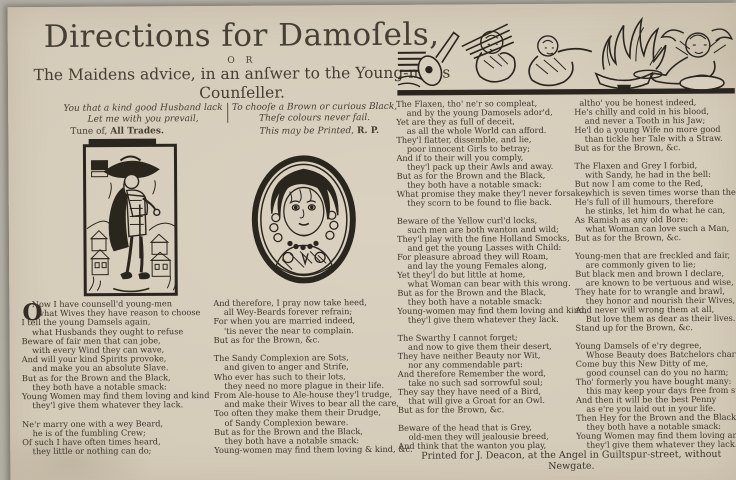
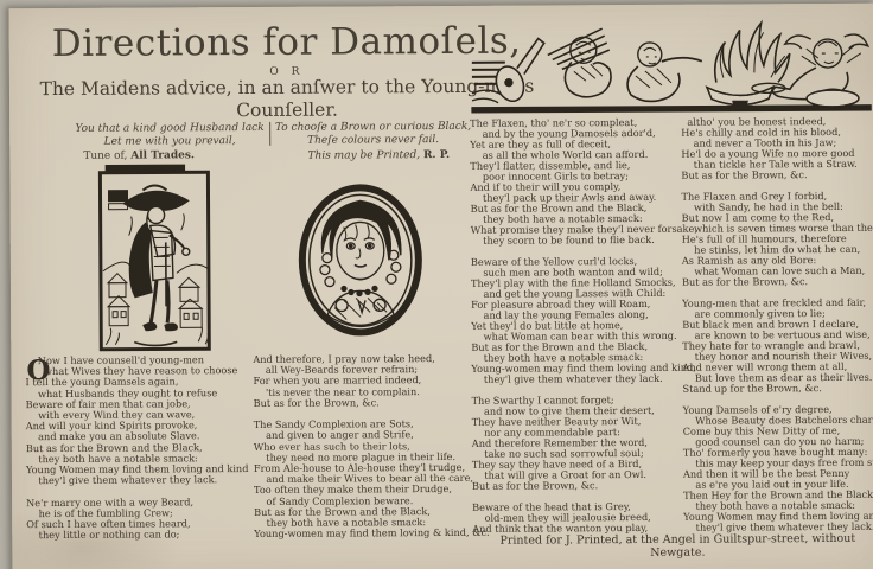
  Directions for Damoſels,
  O R
  The Maidens advice, in an anſwer to the Young-ms
  Counſeller.
  You that a kind good Husband lack
  Let me with you prevail,
  To chooſe a Brown or curious Black,
  Theſe colours never fail.
  Tune of, All Trades.
  This may be Printed, R. P.
  O
  Now I have counsell'd young-men
  what Wives they have reason to choose
  I tell the young Damsels again,
  what Husbands they ought to refuse
  Beware of fair men that can jobe,
  with every Wind they can wave,
  And will your kind Spirits provoke,
  and make you an absolute Slave.
  But as for the Brown and the Black,
  they both have a notable smack:
  Young Women may find them loving and kind
  they'l give them whatever they lack.
  Ne'r marry one with a wey Beard,
  he is of the fumbling Crew;
  Of such I have often times heard,
  they little or nothing can do;
  And therefore, I pray now take heed,
  all Wey-Beards forever refrain;
  For when you are married indeed,
  'tis never the near to complain.
  But as for the Brown, &c.
  The Sandy Complexion are Sots,
  and given to anger and Strife,
  Who ever has such to their lots,
  they need no more plague in their life.
  From Ale-house to Ale-house they'l trudge,
  and make their Wives to bear all the care,
  Too often they make them their Drudge,
  of Sandy Complexion beware.
  But as for the Brown and the Black,
  they both have a notable smack:
  Young-women may find them loving & kind,
  The Flaxen, tho' ne'r so compleat,
  and by the young Damosels ador'd,
  Yet are they as full of deceit,
  as all the whole World can afford.
  They'l flatter, dissemble, and lie,
  poor innocent Girls to betray;
  And if to their will you comply,
  they'l pack up their Awls and away.
  But as for the Brown and the Black,
  they both have a notable smack:
  What promise they make they'l never forsa
  they scorn to be found to flie back.
  Beware of the Yellow curl'd locks,
  such men are both wanton and wild;
  They'l play with the fine Holland Smocks,
  and get the young Lasses with Child:
  For pleasure abroad they will Roam,
  and lay the young Females along,
  Yet they'l do but little at home,
  what Woman can bear with this wrong.
  But as for the Brown and the Black,
  they both have a notable smack:
  Young-women may find them loving and ki
  they'l give them whatever they lack.
  The Swarthy I cannot forget;
  and now to give them their desert,
  They have neither Beauty nor Wit,
  nor any commendable part:
  And therefore Remember the word,
  take no such sad sorrowful soul;
  They say they have need of a Bird,
  that will give a Groat for an Owl.
  But as for the Brown, &c.
  Beware of the head that is Grey,
  old-men they will jealousie breed,
  And think that the wanton you play,
  altho' you be honest indeed,
  He's chilly and cold in his blood,
  and never a Tooth in his Jaw;
  He'l do a young Wife no more good
  than tickle her Tale with a Straw.
  But as for the Brown, &c.
  The Flaxen and Grey I forbid,
  with Sandy, he had in the bell:
  But now I am come to the Red,
  which is seven times worse than the
  He's full of ill humours, therefore
  he stinks, let him do what he can,
  As Ramish as any old Bore:
  what Woman can love such a Man,
  But as for the Brown, &c.
  Young-men that are freckled and fair,
  are commonly given to lie;
  But black men and brown I declare,
  are known to be vertuous and wise,
  They hate for to wrangle and brawl,
  they honor and nourish their Wives,
  And never will wrong them at all,
  But love them as dear as their lives.
  Stand up for the Brown, &c.
  Young Damsels of e'ry degree,
  Whose Beauty does Batchelors char
  Come buy this New Ditty of me,
  good counsel can do you no harm;
  Tho' formerly you have bought many:
  this may keep your days free from s
  And then it will be the best Penny
  as e're you laid out in your life.
  Then Hey for the Brown and the Black
  they both have a notable smack:
  Young Women may find them loving an
  they'l give them whatever they lack
- Printed for J. Deacon, at the Angel in Guiltspur-street, without Newgate.
+ Printed for J. Printed, at the Angel in Guiltspur-street, without Newgate.
